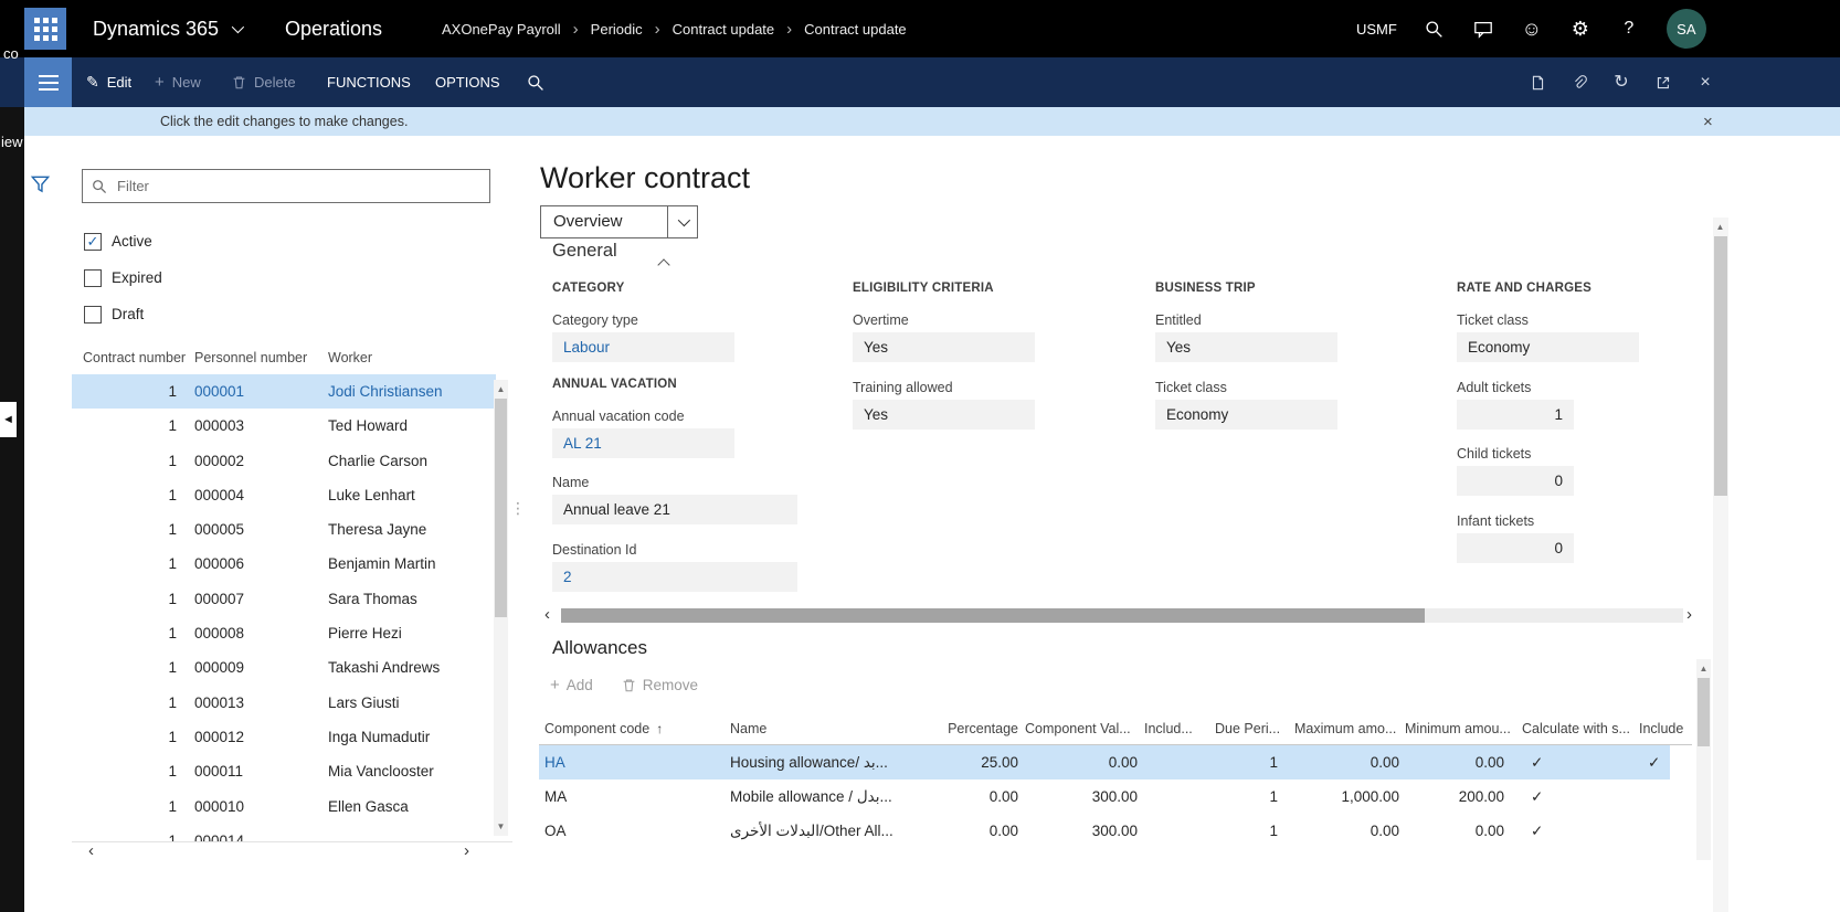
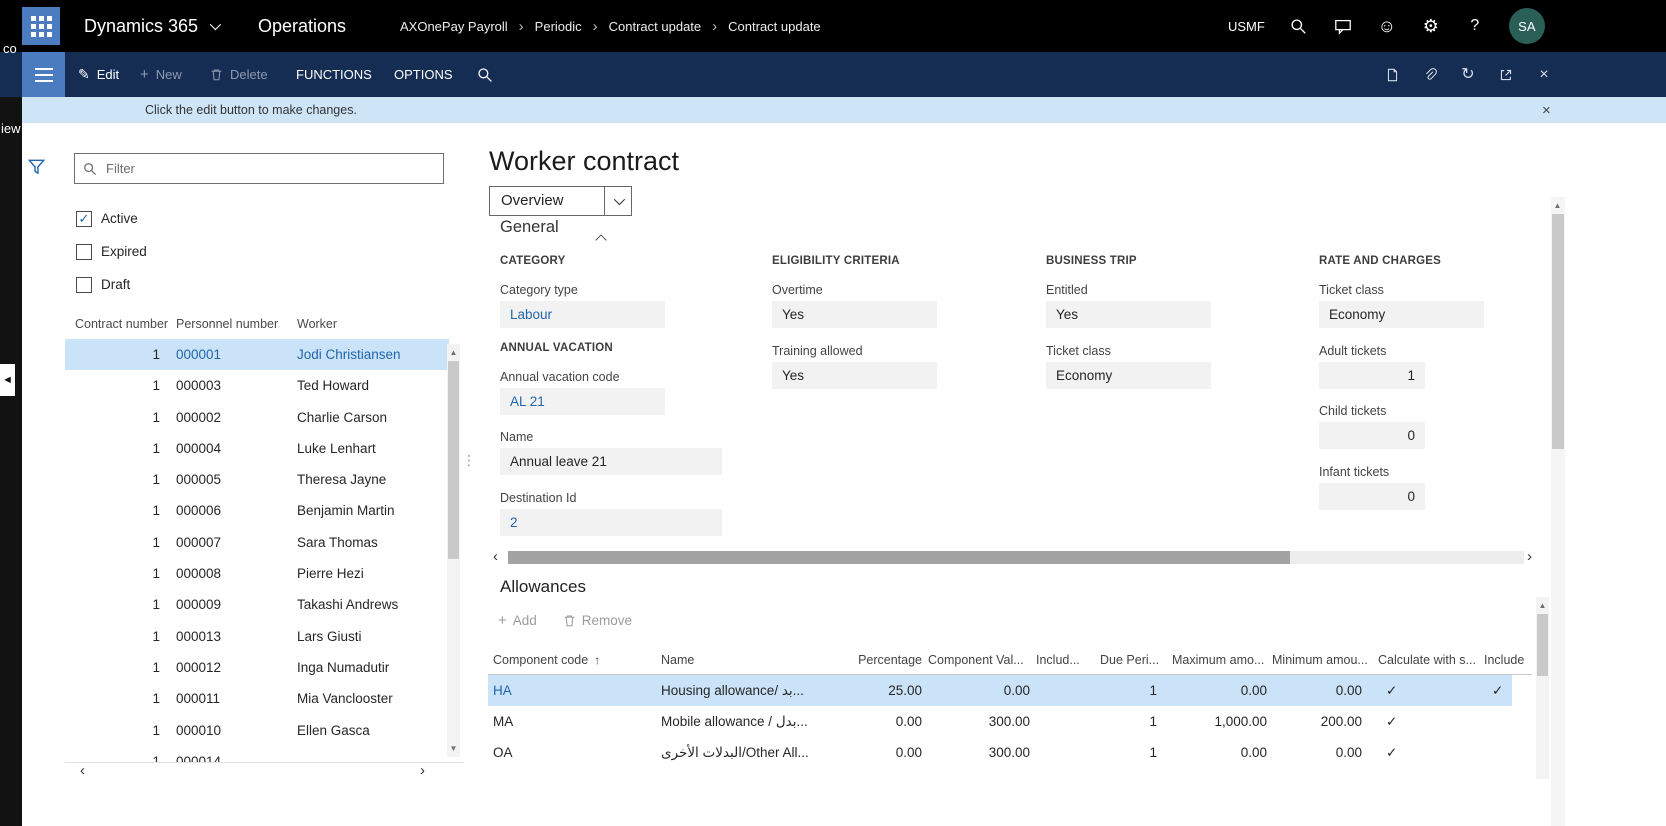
  co
  iew
  ◄
  Dynamics 365
  Operations
  AXOnePay Payroll
  ›
  Periodic
  ›
  Contract update
  ›
  Contract update
  USMF
  ☺
  ⚙
  ?
  SA
  ✎
  Edit
  +
  New
  Delete
  FUNCTIONS
  OPTIONS
  ↻
  ×
- Click the edit changes to make changes.
+ Click the edit button to make changes.
  ×
  Filter
  ✓
  Active
  Expired
  Draft
  Contract number
  Personnel number
  Worker
  1
  000001
  Jodi Christiansen
  1
  000003
  Ted Howard
  1
  000002
  Charlie Carson
  1
  000004
  Luke Lenhart
  1
  000005
  Theresa Jayne
  1
  000006
  Benjamin Martin
  1
  000007
  Sara Thomas
  1
  000008
  Pierre Hezi
  1
  000009
  Takashi Andrews
  1
  000013
  Lars Giusti
  1
  000012
  Inga Numadutir
  1
  000011
  Mia Vanclooster
  1
  000010
  Ellen Gasca
  1
  000014
  ▲
  ▼
  ‹
  ›
  ⋮
  Worker contract
  Overview
  General
  CATEGORY
  ELIGIBILITY CRITERIA
  BUSINESS TRIP
  RATE AND CHARGES
  ANNUAL VACATION
  Category type
  Labour
  Annual vacation code
  AL 21
  Name
  Annual leave 21
  Destination Id
  2
  Overtime
  Yes
  Training allowed
  Yes
  Entitled
  Yes
  Ticket class
  Economy
  Ticket class
  Economy
  Adult tickets
  1
  Child tickets
  0
  Infant tickets
  0
  ‹
  ›
  Allowances
  +
  Add
  Remove
  Component code
  ↑
  Name
  Percentage
  Component Val...
  Includ...
  Due Peri...
  Maximum amo...
  Minimum amou...
  Calculate with s...
  Include
  HA
  Housing allowance/ بد...
  25.00
  0.00
  1
  0.00
  0.00
  ✓
  ✓
  MA
  Mobile allowance / بدل...
  0.00
  300.00
  1
  1,000.00
  200.00
  ✓
  OA
  البدلات الأخرى/Other All...
  0.00
  300.00
  1
  0.00
  0.00
  ✓
  ▲
  ▲
